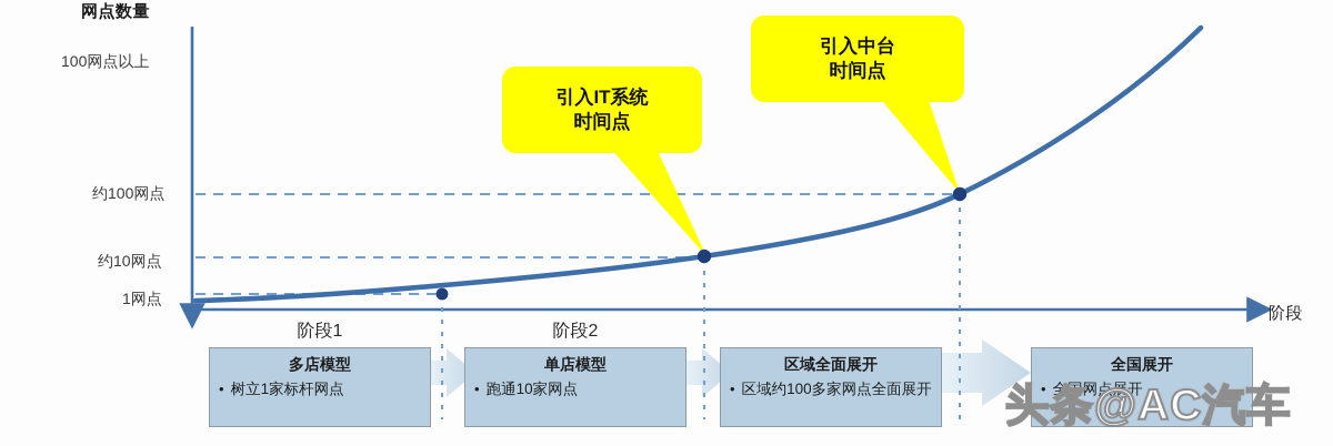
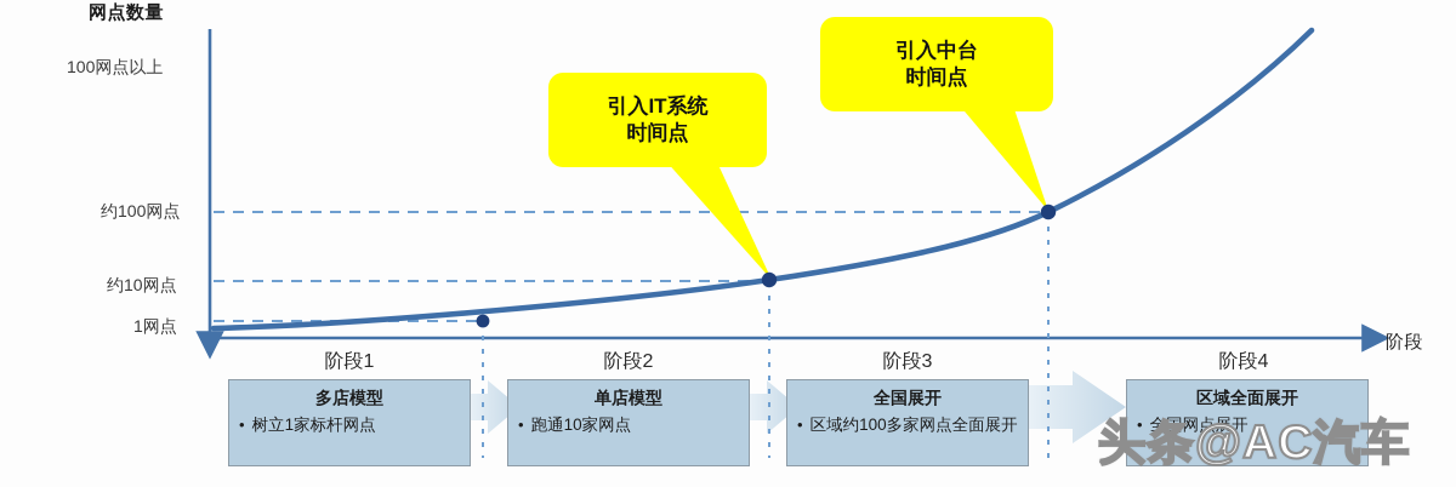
  网点数量
  阶段
  100网点以上
  约100网点
  约10网点
  1网点
  引入IT系统
  时间点
  引入中台
  时间点
  阶段1
  阶段2
+ 阶段3
+ 阶段4
  多店模型
  •
  树立1家标杆网点
  单店模型
  •
  跑通10家网点
- 区域全面展开
+ 全国展开
  •
  区域约100多家网点全面展开
- 全国展开
+ 区域全面展开
  •
  全国网点展开
  头条@AC汽车
